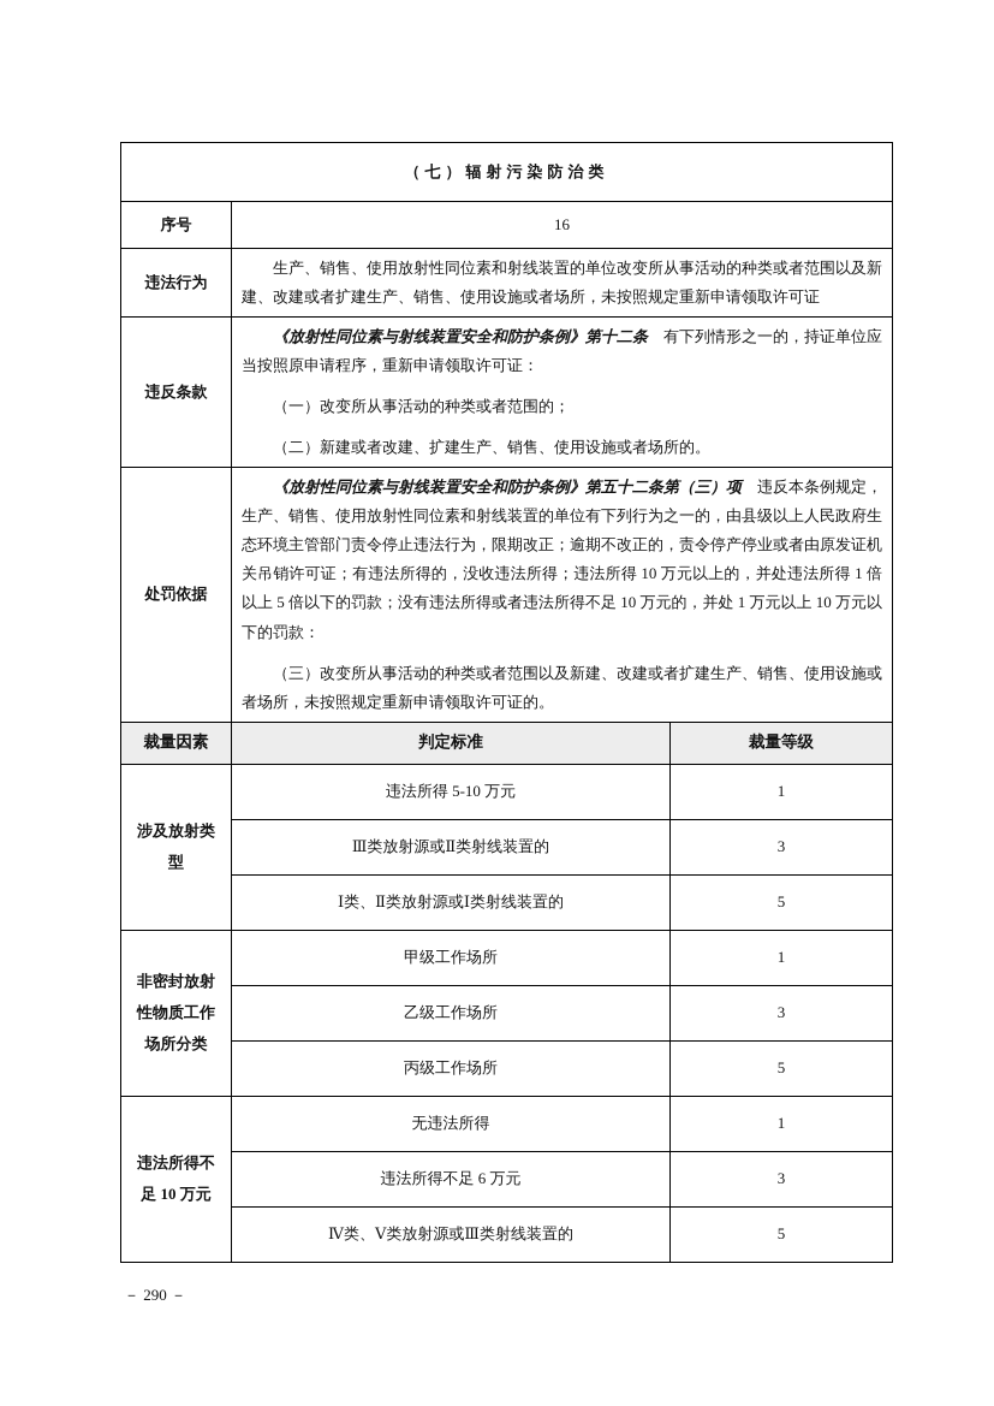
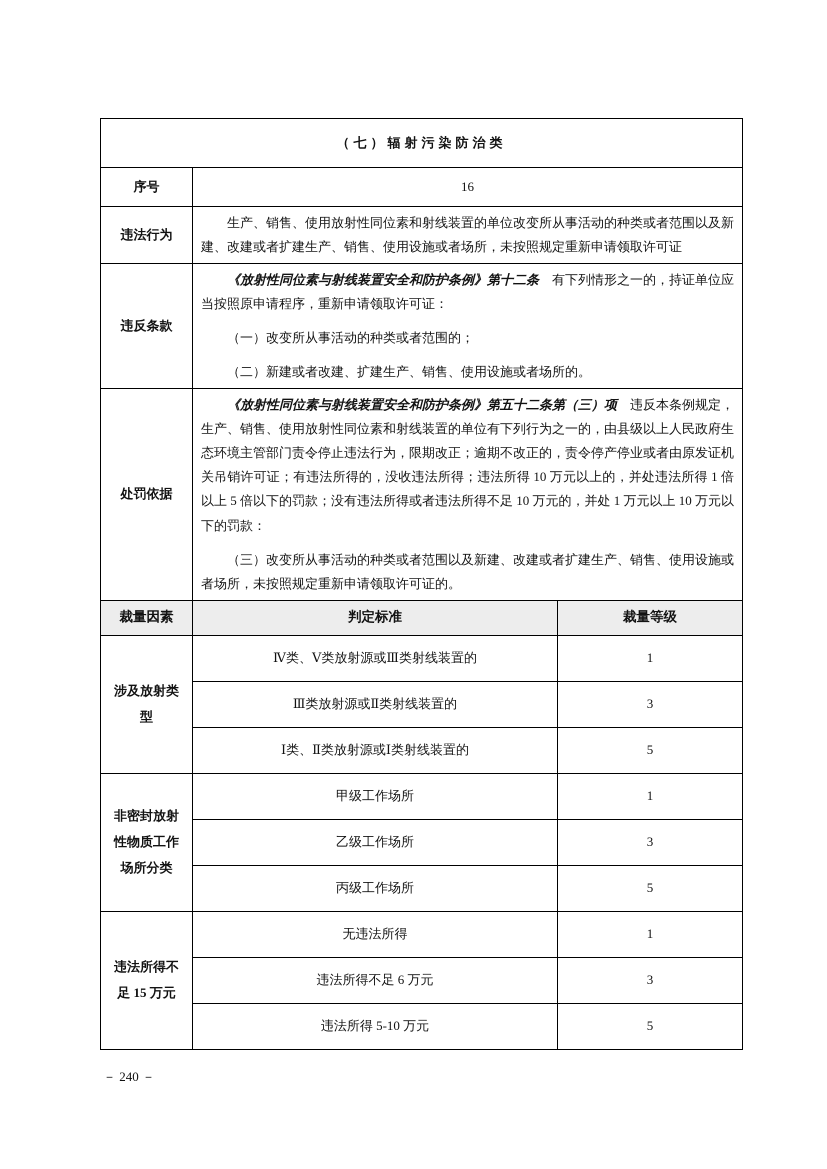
  （七）辐射污染防治类
  序号	16
  违法行为	生产、销售、使用放射性同位素和射线装置的单位改变所从事活动的种类或者范围以及新建、改建或者扩建生产、销售、使用设施或者场所，未按照规定重新申请领取许可证
  违反条款	《放射性同位素与射线装置安全和防护条例》第十二条 有下列情形之一的，持证单位应当按照原申请程序，重新申请领取许可证： （一）改变所从事活动的种类或者范围的； （二）新建或者改建、扩建生产、销售、使用设施或者场所的。
  处罚依据	《放射性同位素与射线装置安全和防护条例》第五十二条第（三）项 违反本条例规定，生产、销售、使用放射性同位素和射线装置的单位有下列行为之一的，由县级以上人民政府生态环境主管部门责令停止违法行为，限期改正；逾期不改正的，责令停产停业或者由原发证机关吊销许可证；有违法所得的，没收违法所得；违法所得 10 万元以上的，并处违法所得 1 倍以上 5 倍以下的罚款；没有违法所得或者违法所得不足 10 万元的，并处 1 万元以上 10 万元以下的罚款： （三）改变所从事活动的种类或者范围以及新建、改建或者扩建生产、销售、使用设施或者场所，未按照规定重新申请领取许可证的。
  裁量因素	判定标准	裁量等级
- 涉及放射类型	违法所得 5-10 万元	1
+ 涉及放射类型	Ⅳ类、Ⅴ类放射源或Ⅲ类射线装置的	1
  Ⅲ类放射源或Ⅱ类射线装置的	3
  Ⅰ类、Ⅱ类放射源或Ⅰ类射线装置的	5
  非密封放射性物质工作场所分类	甲级工作场所	1
  乙级工作场所	3
  丙级工作场所	5
- 违法所得不足 10 万元	无违法所得	1
+ 违法所得不足 15 万元	无违法所得	1
  违法所得不足 6 万元	3
- Ⅳ类、Ⅴ类放射源或Ⅲ类射线装置的	5
+ 违法所得 5-10 万元	5
- － 290 －
+ － 240 －
